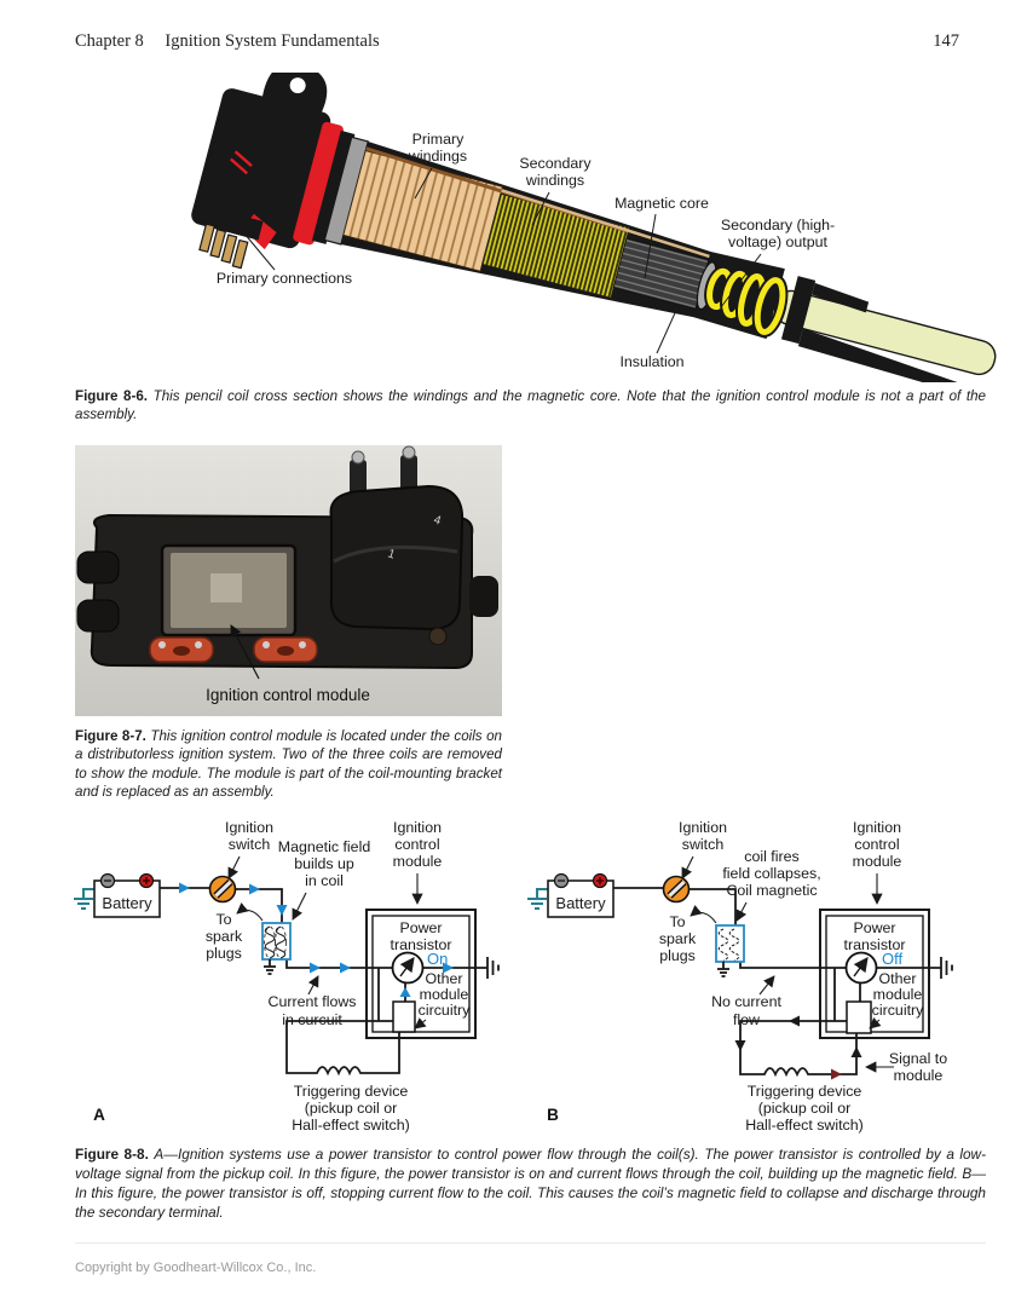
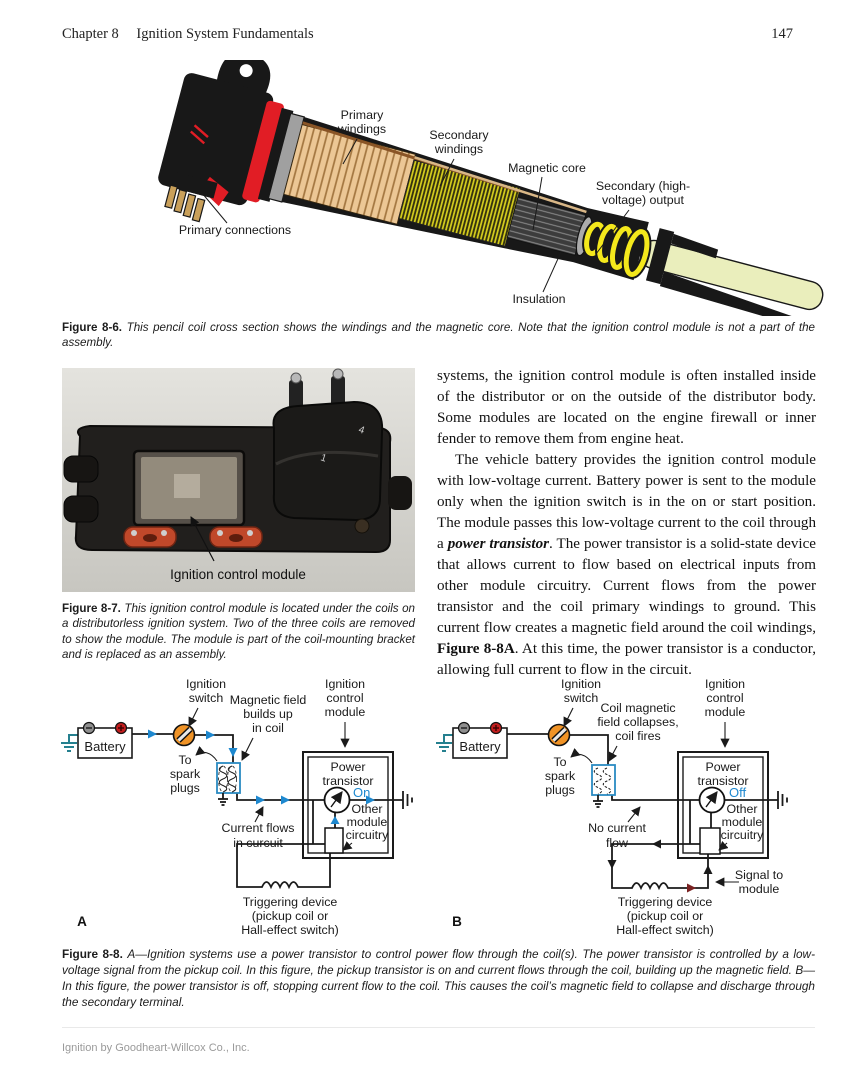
  147
  Chapter 8 Ignition System Fundamentals
  Primary
  windings
  Secondary
  windings
  Magnetic core
  Secondary (high-
  voltage) output
  Primary connections
  Insulation
  Figure 8-6. This pencil coil cross section shows the windings and the magnetic core. Note that the ignition control module is not a part of the assembly.
  Ignition control module
  Figure 8-7. This ignition control module is located under the coils on a distributorless ignition system. Two of the three coils are removed to show the module. The module is part of the coil-mounting bracket and is replaced as an assembly.
+ systems, the ignition control module is often installed inside of the distributor or on the outside of the distributor body. Some modules are located on the engine firewall or inner fender to remove them from engine heat.
+ The vehicle battery provides the ignition control module with low-voltage current. Battery power is sent to the module only when the ignition switch is in the on or start position. The module passes this low-voltage current to the coil through a power transistor. The power transistor is a solid-state device that allows current to flow based on electrical inputs from other module circuitry. Current flows from the power transistor and the coil primary windings to ground. This current flow creates a magnetic field around the coil windings, Figure 8-8A. At this time, the power transistor is a conductor, allowing full current to flow in the circuit.
  Battery
  Ignition
  switch
  Ignition
  control
  module
  To
  spark
  plugs
  Magnetic field
  builds up
  in coil
  Current flows
  in curcuit
  Power
  transistor
  On
  Other
  module
  circuitry
  Triggering device
  (pickup coil or
  Hall-effect switch)
  A
  Battery
  Ignition
  switch
  Ignition
  control
  module
  To
  spark
  plugs
- coil fires
+ Coil magnetic
  field collapses,
- Coil magnetic
+ coil fires
  No current
  flow
  Signal to
  module
  Power
  transistor
  Off
  Other
  module
  circuitry
  Triggering device
  (pickup coil or
  Hall-effect switch)
  B
- Figure 8-8. A—Ignition systems use a power transistor to control power flow through the coil(s). The power transistor is controlled by a low-voltage signal from the pickup coil. In this figure, the power transistor is on and current flows through the coil, building up the magnetic field. B—In this figure, the power transistor is off, stopping current flow to the coil. This causes the coil’s magnetic field to collapse and discharge through the secondary terminal.
+ Figure 8-8. A—Ignition systems use a power transistor to control power flow through the coil(s). The power transistor is controlled by a low-voltage signal from the pickup coil. In this figure, the pickup transistor is on and current flows through the coil, building up the magnetic field. B—In this figure, the power transistor is off, stopping current flow to the coil. This causes the coil’s magnetic field to collapse and discharge through the secondary terminal.
- Copyright by Goodheart-Willcox Co., Inc.
+ Ignition by Goodheart-Willcox Co., Inc.
